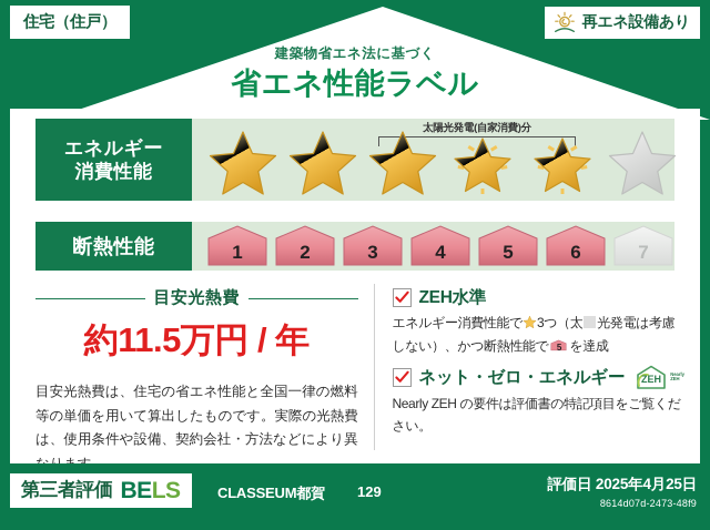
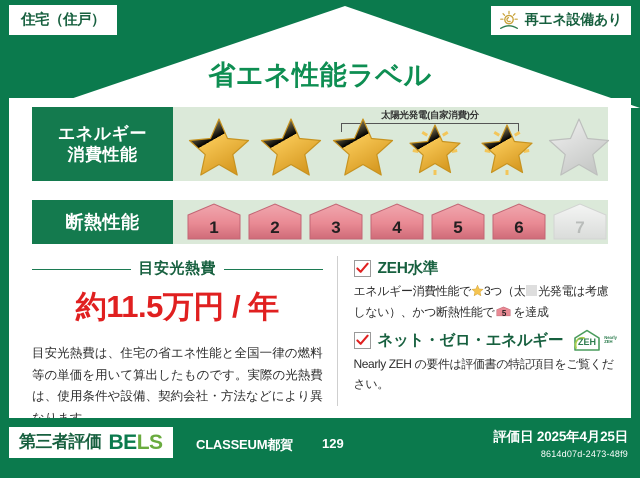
  住宅（住戸）
  再エネ設備あり
- 建築物省エネ法に基づく
  省エネ性能ラベル
  エネルギー
  消費性能
  太陽光発電(自家消費)分
  断熱性能
  1
  2
  3
  4
  5
  6
  7
  目安光熱費
  約11.5万円 / 年
  目安光熱費は、住宅の省エネ性能と全国一律の燃料等の単価を用いて算出したものです。実際の光熱費は、使用条件や設備、契約会社・方法などにより異
  ZEH水準
  エネルギー消費性能で 3つ（太 光発電は考慮しない）、かつ断熱性能で
  5
  を達成
  ネット・ゼロ・エネルギー
  ZEH
  Nearly ZEH の要件は評価書の特記項目をご覧ください。
  第三者評価
  BELS
  CLASSEUM都賀
  129
  評価日 2025年4月25日
  8614d07d-2473-48f9
